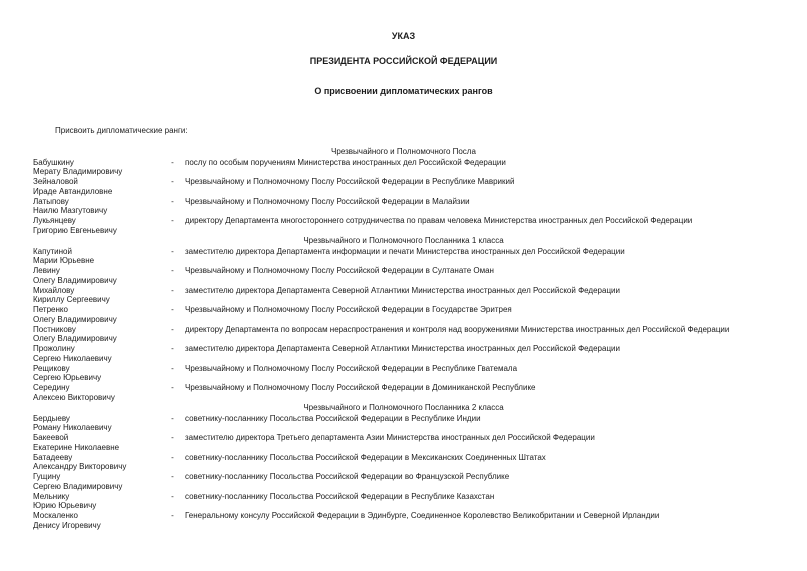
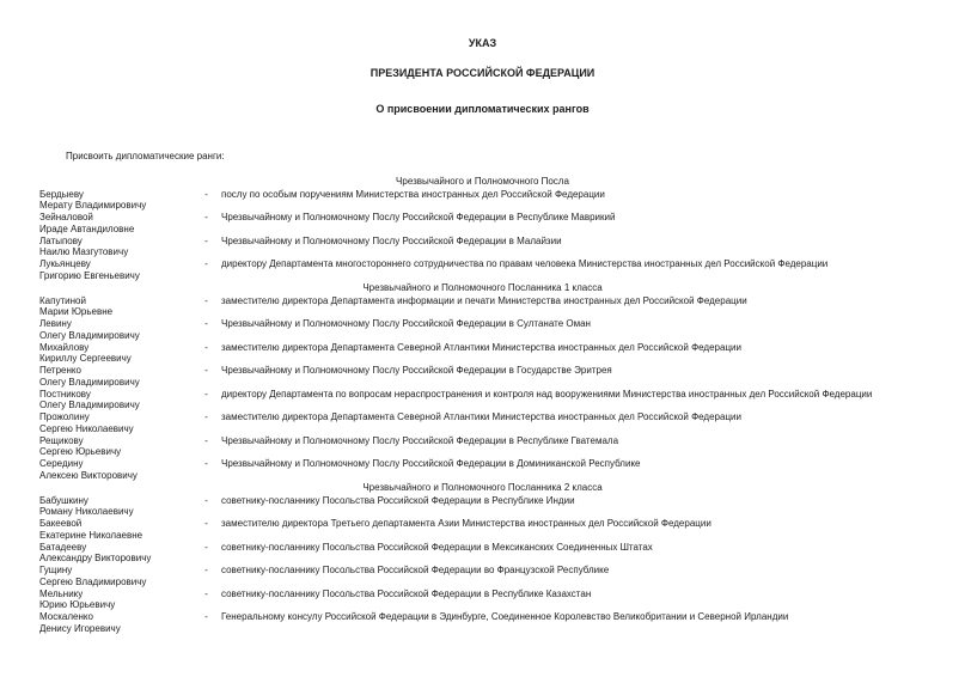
  УКАЗ
  ПРЕЗИДЕНТА РОССИЙСКОЙ ФЕДЕРАЦИИ
  О присвоении дипломатических рангов
  Присвоить дипломатические ранги:
  Чрезвычайного и Полномочного Посла
- Бабушкину
+ Бердыеву
  Мерату Владимировичу
  -
  послу по особым поручениям Министерства иностранных дел Российской Федерации
  Зейналовой
  Ираде Автандиловне
  -
  Чрезвычайному и Полномочному Послу Российской Федерации в Республике Маврикий
  Латыпову
  Наилю Мазгутовичу
  -
  Чрезвычайному и Полномочному Послу Российской Федерации в Малайзии
  Лукьянцеву
  Григорию Евгеньевичу
  -
  директору Департамента многостороннего сотрудничества по правам человека Министерства иностранных дел Российской Федерации
  Чрезвычайного и Полномочного Посланника 1 класса
  Капутиной
  Марии Юрьевне
  -
  заместителю директора Департамента информации и печати Министерства иностранных дел Российской Федерации
  Левину
  Олегу Владимировичу
  -
  Чрезвычайному и Полномочному Послу Российской Федерации в Султанате Оман
  Михайлову
  Кириллу Сергеевичу
  -
  заместителю директора Департамента Северной Атлантики Министерства иностранных дел Российской Федерации
  Петренко
  Олегу Владимировичу
  -
  Чрезвычайному и Полномочному Послу Российской Федерации в Государстве Эритрея
  Постникову
  Олегу Владимировичу
  -
  директору Департамента по вопросам нераспространения и контроля над вооружениями Министерства иностранных дел Российской Федерации
  Прожолину
  Сергею Николаевичу
  -
  заместителю директора Департамента Северной Атлантики Министерства иностранных дел Российской Федерации
  Рещикову
  Сергею Юрьевичу
  -
  Чрезвычайному и Полномочному Послу Российской Федерации в Республике Гватемала
  Середину
  Алексею Викторовичу
  -
  Чрезвычайному и Полномочному Послу Российской Федерации в Доминиканской Республике
  Чрезвычайного и Полномочного Посланника 2 класса
- Бердыеву
+ Бабушкину
  Роману Николаевичу
  -
  советнику-посланнику Посольства Российской Федерации в Республике Индии
  Бакеевой
  Екатерине Николаевне
  -
  заместителю директора Третьего департамента Азии Министерства иностранных дел Российской Федерации
  Батадееву
  Александру Викторовичу
  -
  советнику-посланнику Посольства Российской Федерации в Мексиканских Соединенных Штатах
  Гущину
  Сергею Владимировичу
  -
  советнику-посланнику Посольства Российской Федерации во Французской Республике
  Мельнику
  Юрию Юрьевичу
  -
  советнику-посланнику Посольства Российской Федерации в Республике Казахстан
  Москаленко
  Денису Игоревичу
  -
  Генеральному консулу Российской Федерации в Эдинбурге, Соединенное Королевство Великобритании и Северной Ирландии
